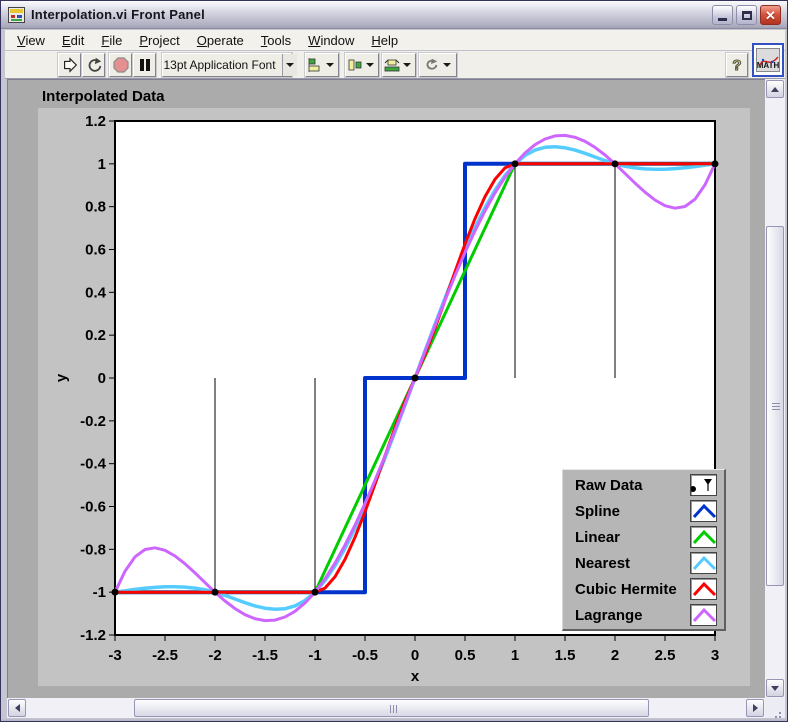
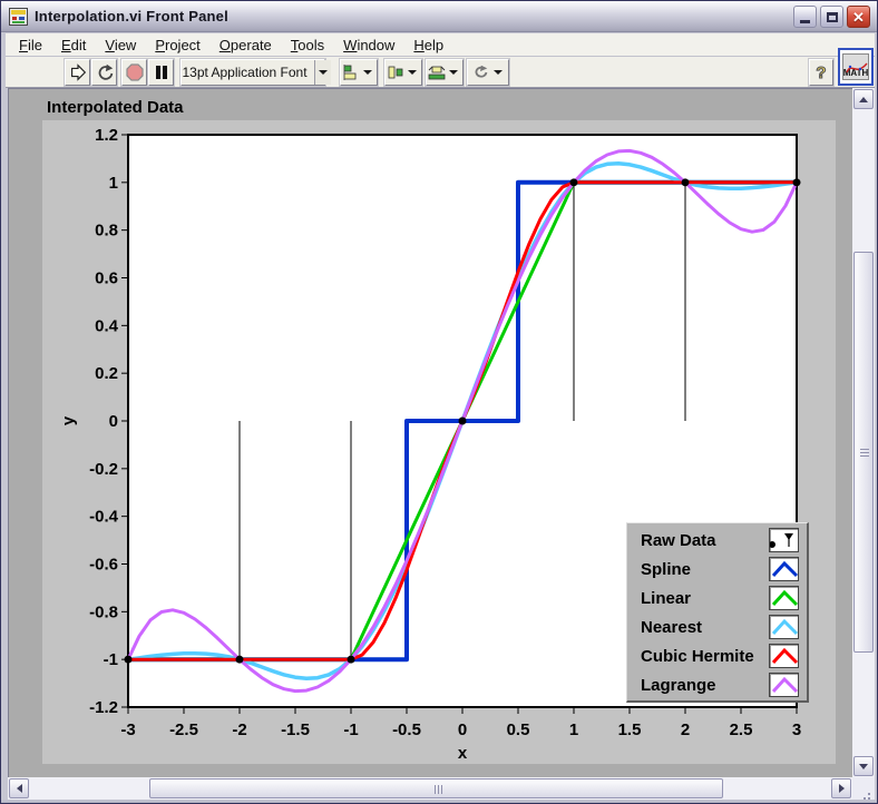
  Interpolation.vi Front Panel
  ✕
- View
+ File
  Edit
- File
+ View
  Project
  Operate
  Tools
  Window
  Help
  13pt Application Font
  ?
  MATH
  Interpolated Data
  1.2
  1
  0.8
  0.6
  0.4
  0.2
  0
  -0.2
  -0.4
  -0.6
  -0.8
  -1
  -1.2
  -3
  -2.5
  -2
  -1.5
  -1
  -0.5
  0
  0.5
  1
  1.5
  2
  2.5
  3
  x
  Raw Data
  Spline
  Linear
  Nearest
  Cubic Hermite
  Lagrange
